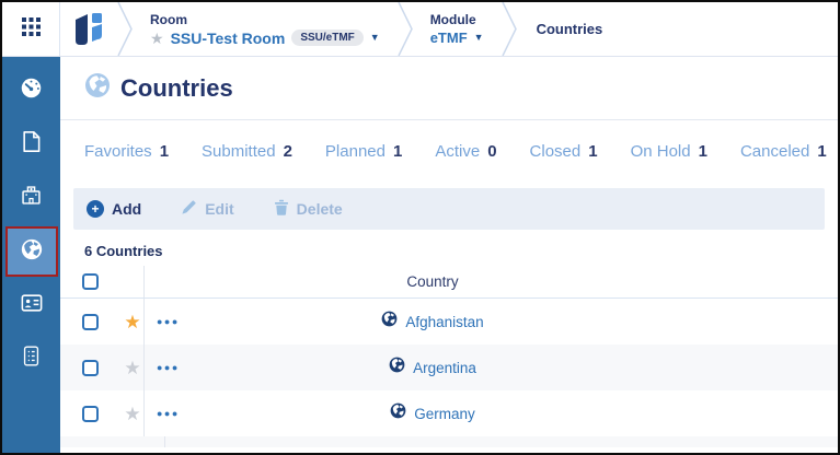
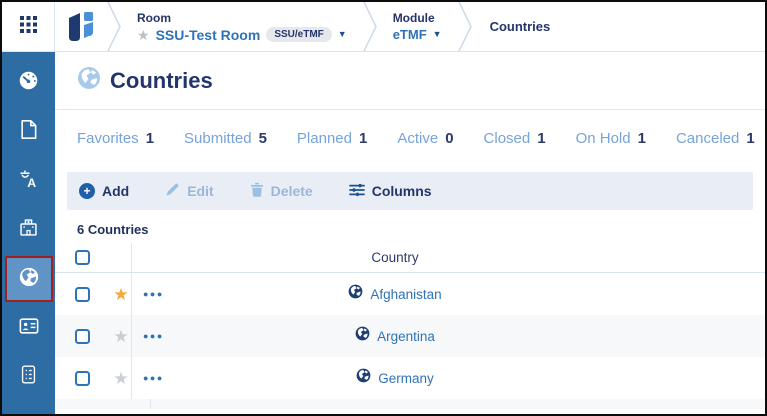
  Room
  ★
  SSU-Test Room
  SSU/eTMF
  ▼
  Module
  eTMF
  ▼
  Countries
+ A
  Countries
  Favorites
  1
  Submitted
- 2
+ 5
  Planned
  1
  Active
  0
  Closed
  1
  On Hold
  1
  Canceled
  1
  +
  Add
  Edit
  Delete
+ Columns
  6 Countries
  Country
  ★
  ●●●
  Afghanistan
  ★
  ●●●
  Argentina
  ★
  ●●●
  Germany
